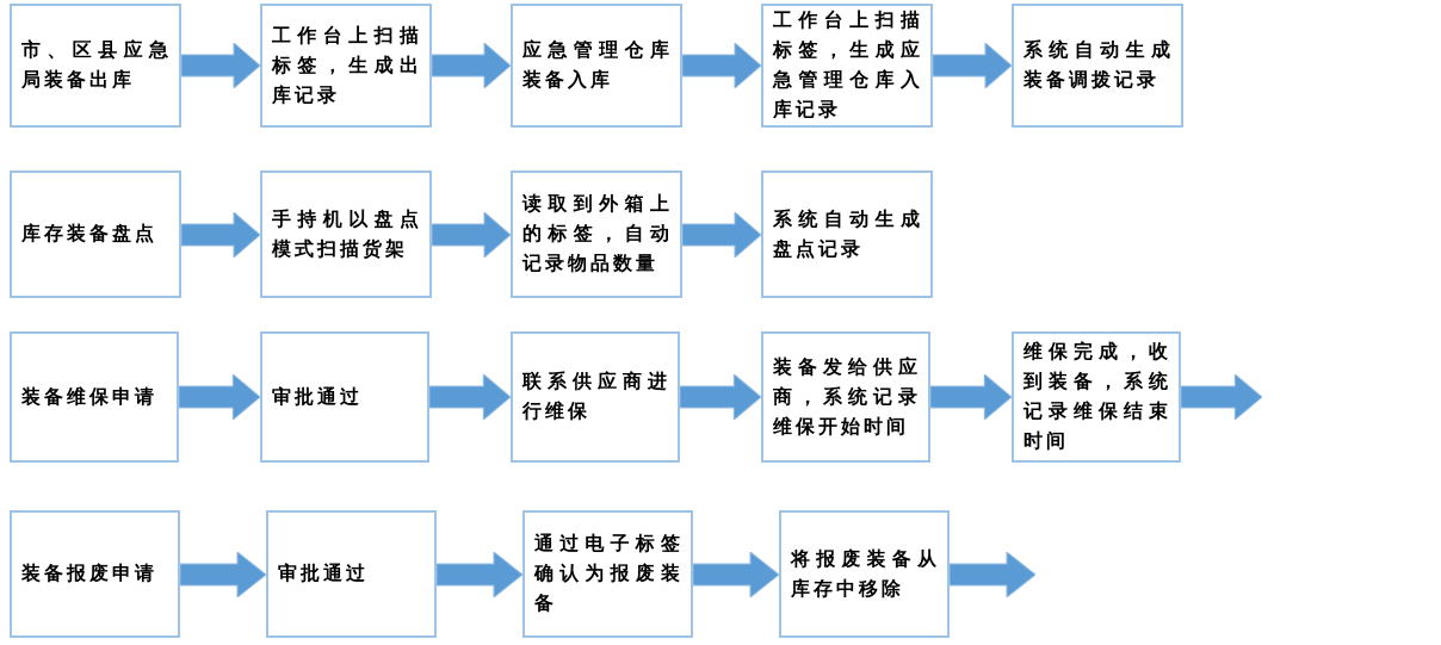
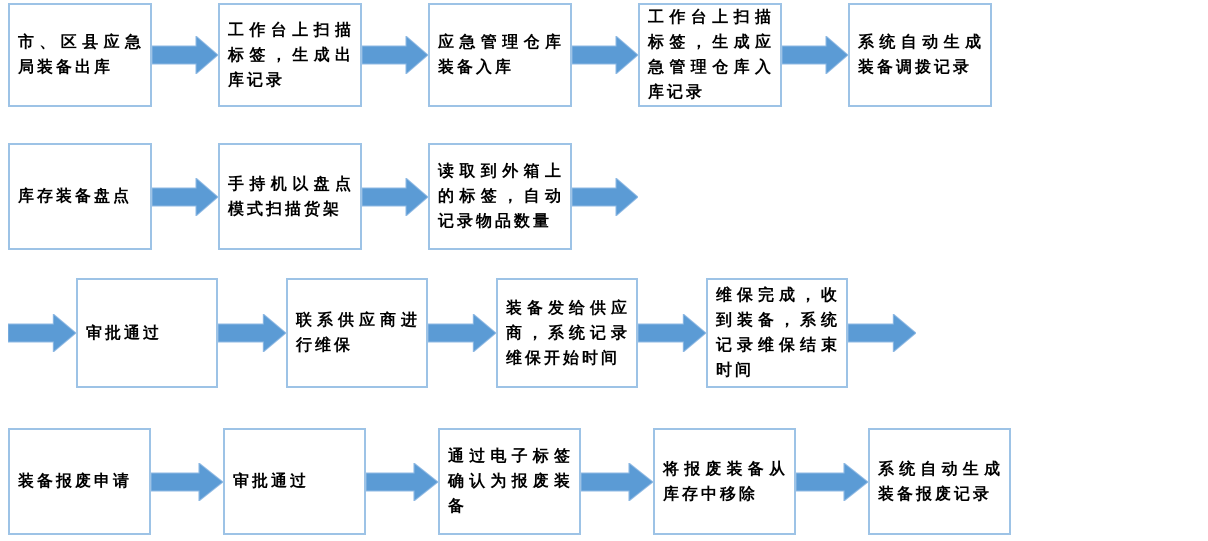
  市、区县应急局装备出库
  工作台上扫描标签，生成出库记录
  应急管理仓库装备入库
  工作台上扫描标签，生成应急管理仓库入库记录
  系统自动生成装备调拨记录
  库存装备盘点
  手持机以盘点模式扫描货架
  读取到外箱上的标签，自动记录物品数量
- 系统自动生成盘点记录
- 装备维保申请
  审批通过
  联系供应商进行维保
  装备发给供应商，系统记录维保开始时间
  维保完成，收到装备，系统记录维保结束时间
  装备报废申请
  审批通过
  通过电子标签确认为报废装备
  将报废装备从库存中移除
+ 系统自动生成装备报废记录
